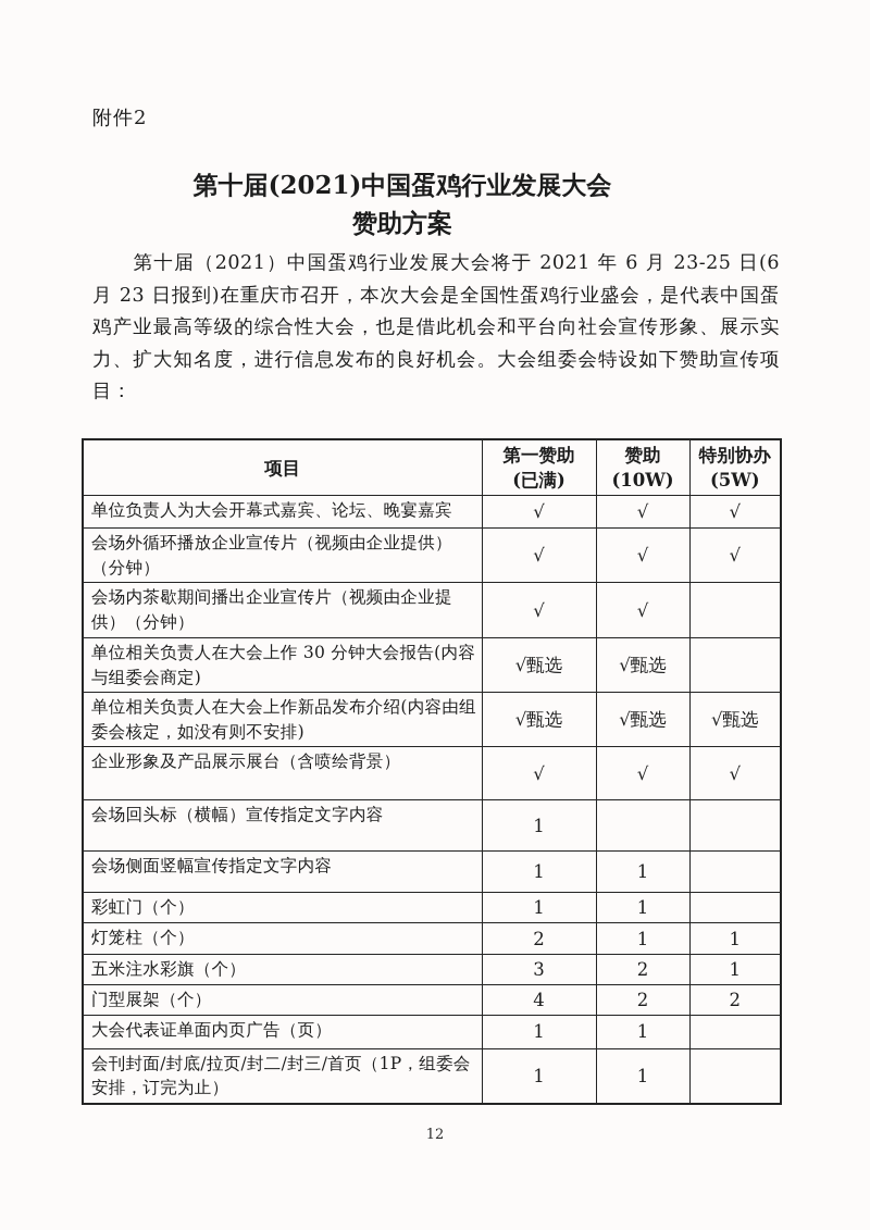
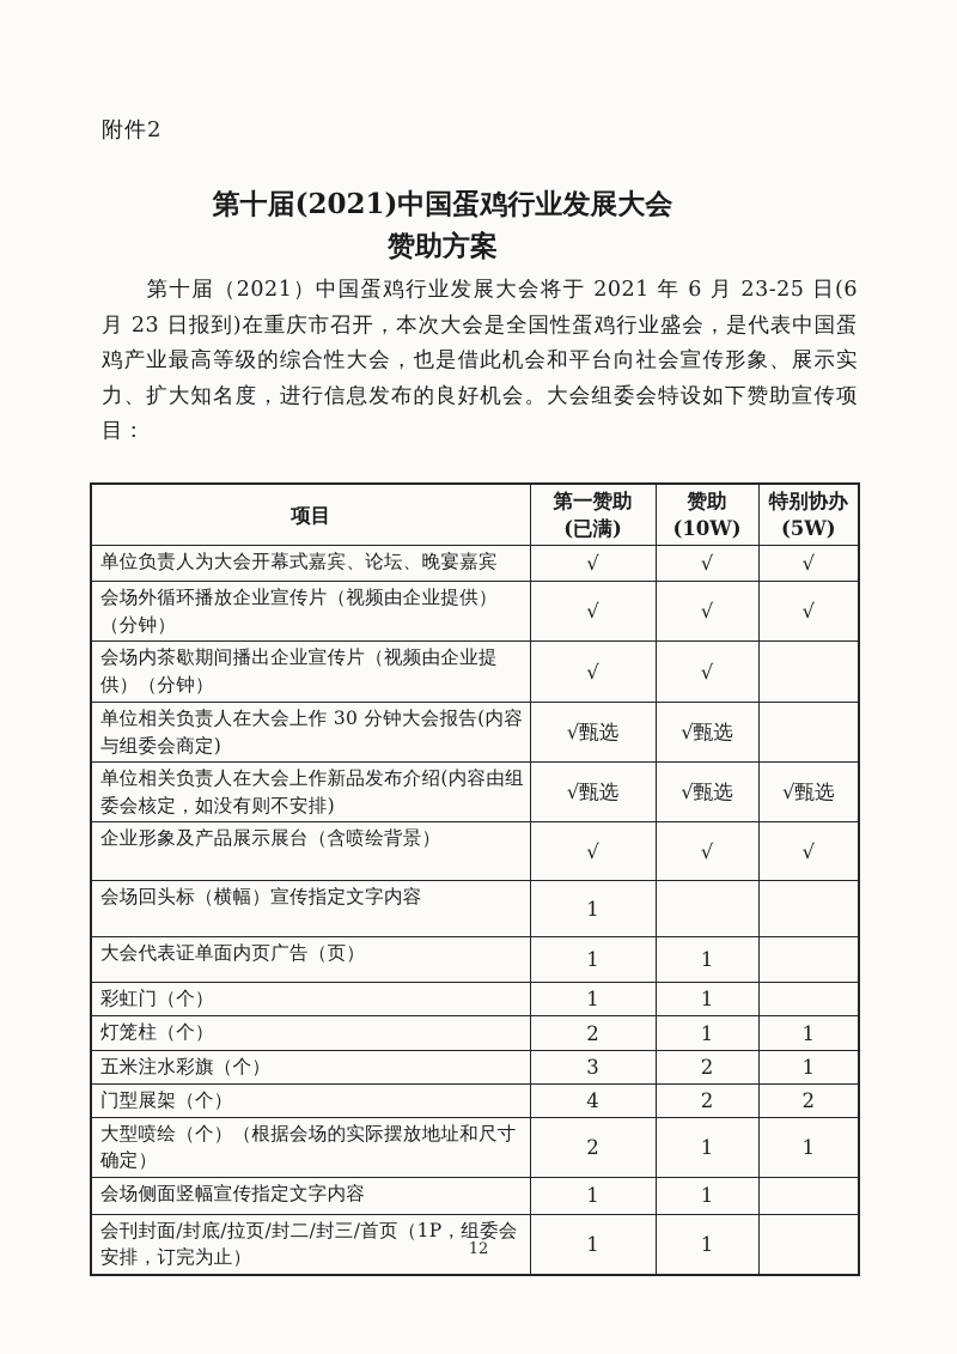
  附件2
  第十届(2021)中国蛋鸡行业发展大会
  赞助方案
  第十届（2021）中国蛋鸡行业发展大会将于 2021 年 6 月 23-25 日(6 月 23 日报到)在重庆市召开，本次大会是全国性蛋鸡行业盛会，是代表中国蛋鸡产业最高等级的综合性大会，也是借此机会和平台向社会宣传形象、展示实力、扩大知名度，进行信息发布的良好机会。大会组委会特设如下赞助宣传项目：
  项目	第一赞助 (已满)	赞助 (10W)	特别协办 (5W)
  单位负责人为大会开幕式嘉宾、论坛、晚宴嘉宾	√	√	√
  会场外循环播放企业宣传片（视频由企业提供）（分钟）	√	√	√
  会场内茶歇期间播出企业宣传片（视频由企业提供）（分钟）	√	√
  单位相关负责人在大会上作 30 分钟大会报告(内容与组委会商定)	√甄选	√甄选
  单位相关负责人在大会上作新品发布介绍(内容由组委会核定，如没有则不安排)	√甄选	√甄选	√甄选
  企业形象及产品展示展台（含喷绘背景）	√	√	√
  会场回头标（横幅）宣传指定文字内容	1
- 会场侧面竖幅宣传指定文字内容	1	1
+ 大会代表证单面内页广告（页）	1	1
  彩虹门（个）	1	1
  灯笼柱（个）	2	1	1
  五米注水彩旗（个）	3	2	1
  门型展架（个）	4	2	2
+ 大型喷绘（个）（根据会场的实际摆放地址和尺寸确定）	2	1	1
- 大会代表证单面内页广告（页）	1	1
+ 会场侧面竖幅宣传指定文字内容	1	1
  会刊封面/封底/拉页/封二/封三/首页（1P，组委会安排，订完为止）	1	1
  12
